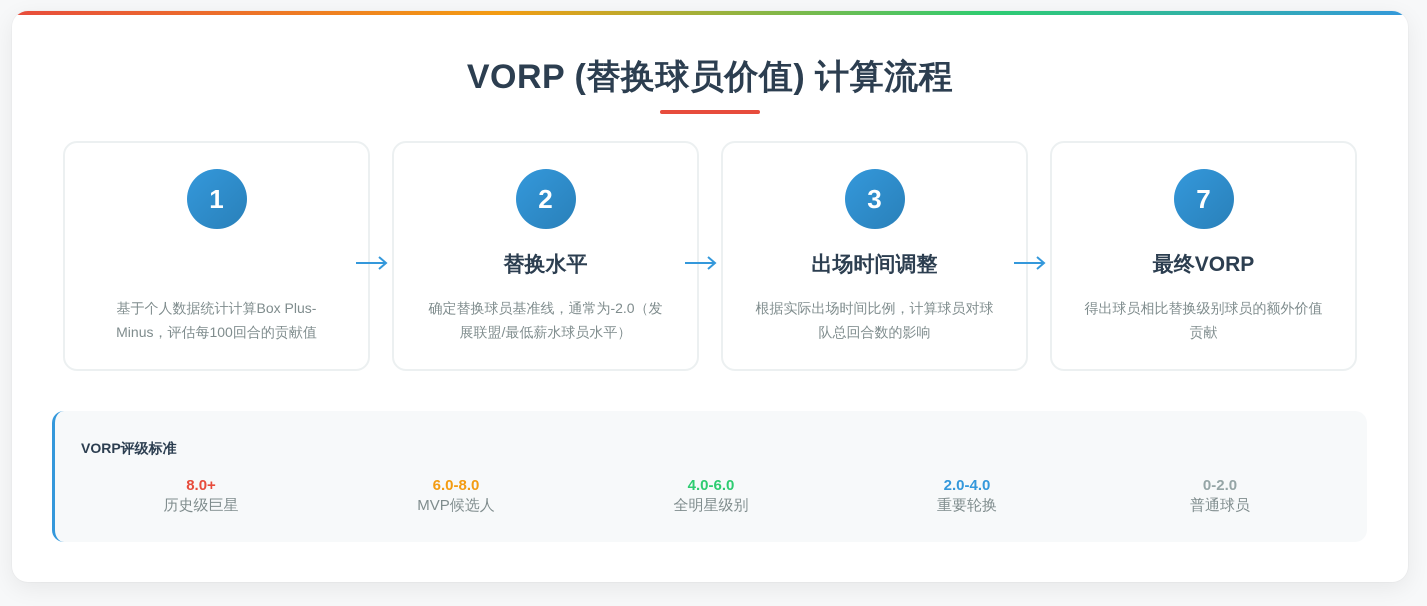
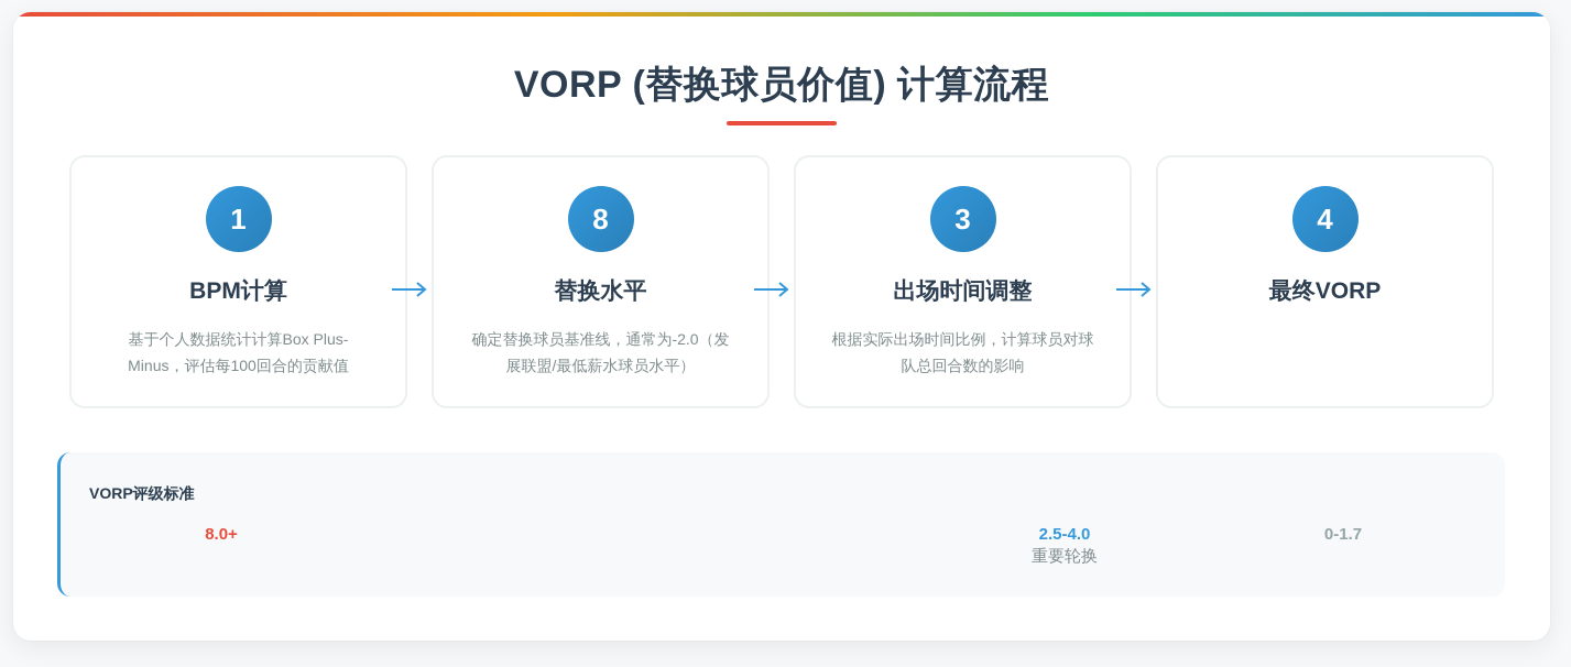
  VORP (替换球员价值) 计算流程
  1
+ BPM计算
  基于个人数据统计计算Box Plus-Minus，评估每100回合的贡献值
- 2
+ 8
  替换水平
  确定替换球员基准线，通常为-2.0（发展联盟/最低薪水球员水平）
  3
  出场时间调整
  根据实际出场时间比例，计算球员对球队总回合数的影响
- 7
+ 4
  最终VORP
- 得出球员相比替换级别球员的额外价值贡献
  VORP评级标准
  8.0+
- 历史级巨星
- 6.0-8.0
- MVP候选人
- 4.0-6.0
- 全明星级别
- 2.0-4.0
+ 2.5-4.0
  重要轮换
- 0-2.0
+ 0-1.7
- 普通球员
